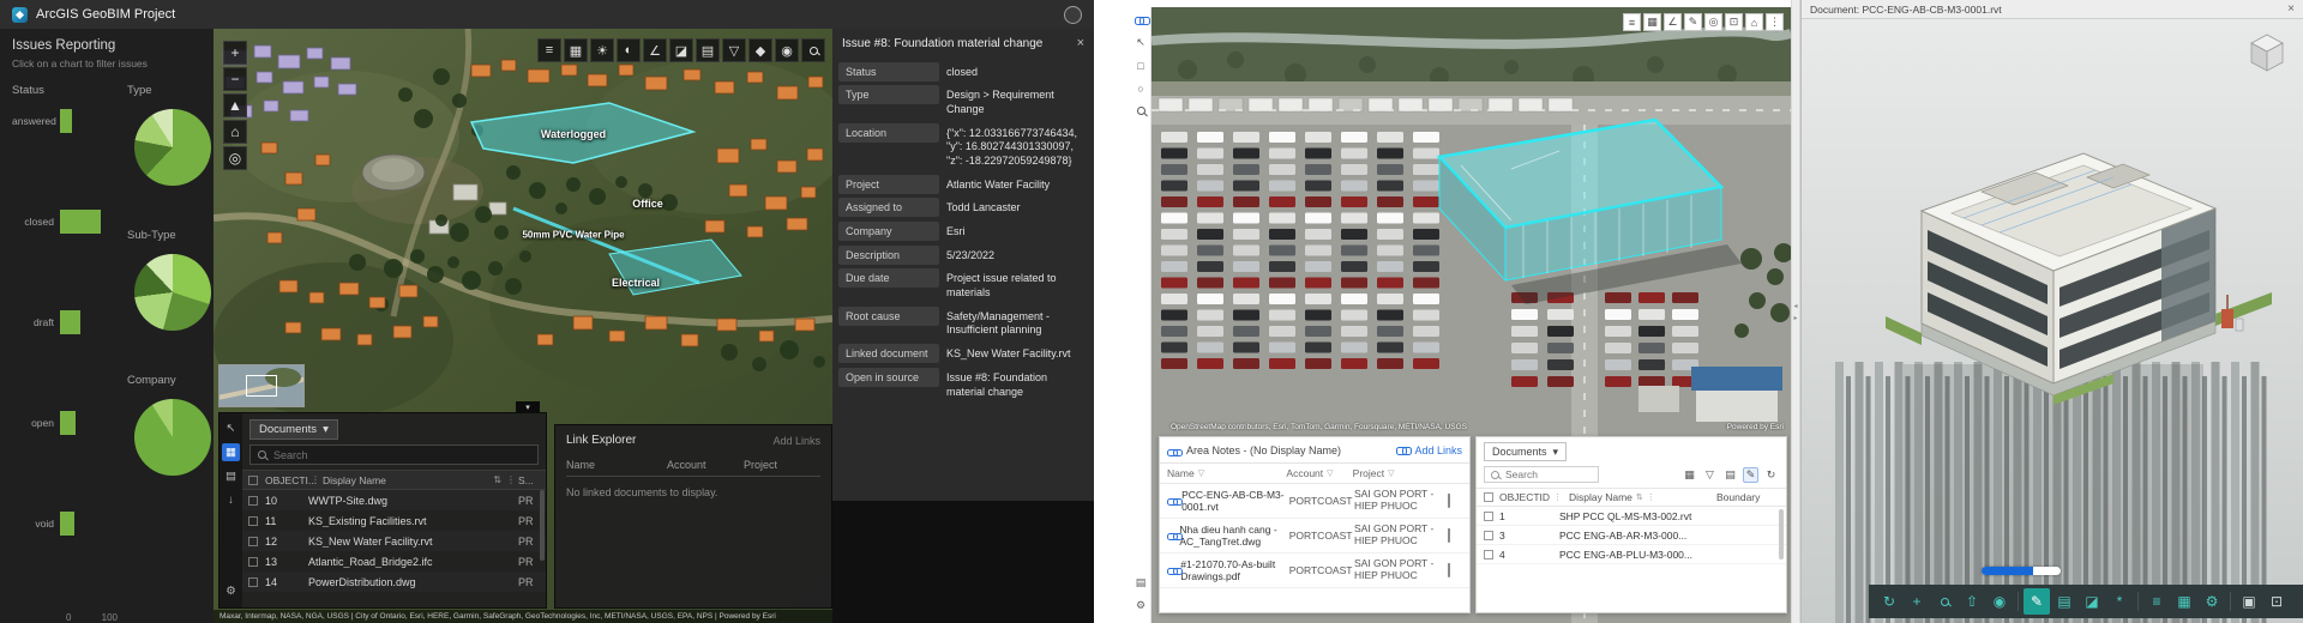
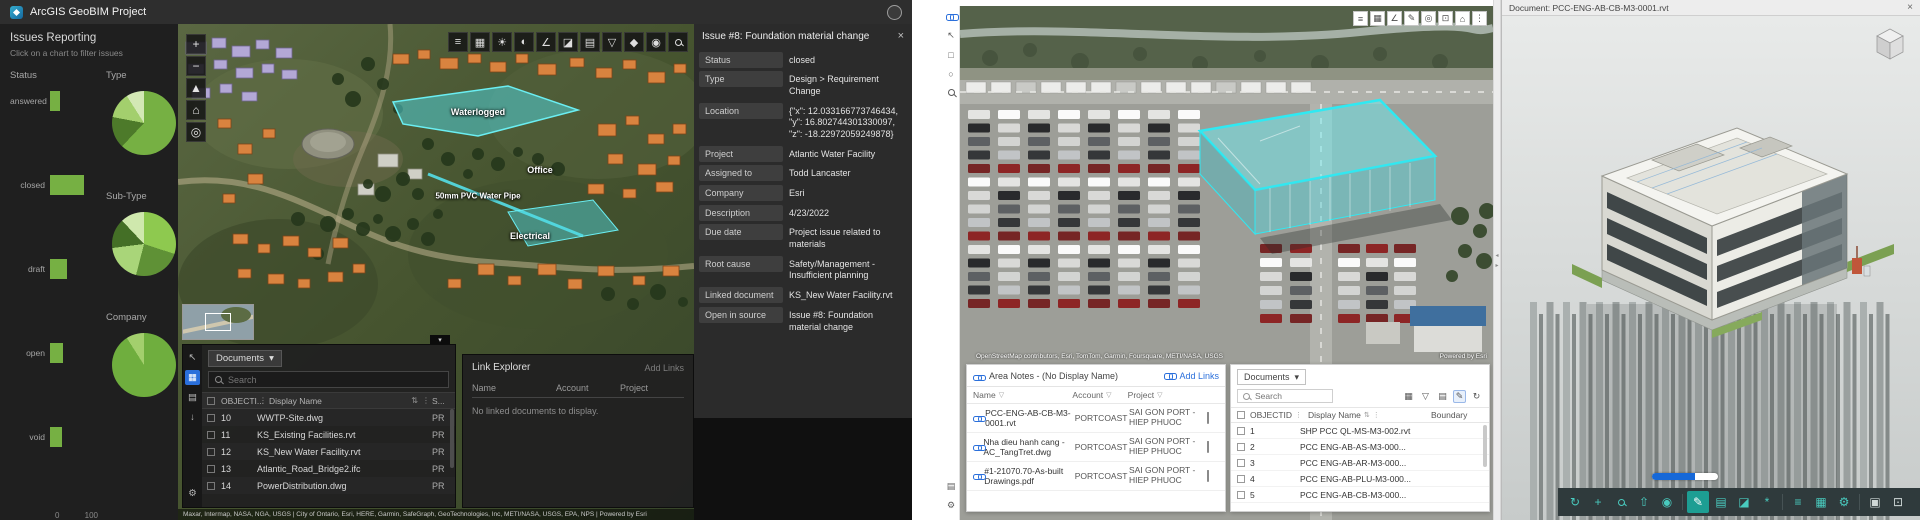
  ArcGIS GeoBIM Project
  Issues Reporting
  Click on a chart to filter issues
  Status
  answered
  closed
  draft
  open
  void
  0
  100
  Type
  Sub-Type
  Company
  Waterlogged
  Office
  50mm PVC Water Pipe
  Electrical
  ≡
  ▦
  ☀
  ◐
  ∠
  ◪
  ▤
  ▽
  ◆
  ◉
  +
  −
  ▲
  ⌂
  ◎
  ↖
  ▦
  ▤
  ↓
  ⚙
  Documents
  ▾
  Search
  OBJECTI
  ⋮
  Display Name
  ⇅
  ⋮
  S...
  10
  WWTP-Site.dwg
  PR
  11
  KS_Existing Facilities.rvt
  PR
  12
  KS_New Water Facility.rvt
  PR
  13
  Atlantic_Road_Bridge2.ifc
  PR
  14
  PowerDistribution.dwg
  PR
  Link Explorer
  Add Links
  Name
  Account
  Project
  No linked documents to display.
  Issue #8: Foundation material change
  ×
  Status
  closed
  Type
  Design > Requirement Change
  Location
  {"x": 12.033166773746434, "y": 16.802744301330097, "z": -18.22972059249878}
  Project
  Atlantic Water Facility
  Assigned to
  Todd Lancaster
  Company
  Esri
  Description
- 5/23/2022
+ 4/23/2022
  Due date
  Project issue related to materials
  Root cause
  Safety/Management - Insufficient planning
  Linked document
  KS_New Water Facility.rvt
  Open in source
  Issue #8: Foundation material change
  ↖
  □
  ○
  ▤
  ⚙
  ≡
  ▦
  ∠
  ✎
  ◎
  ⊡
  ⌂
  ⋮
  Area Notes - (No Display Name)
  Add Links
  Name
  Account
  Project
  PCC-ENG-AB-CB-M3-0001.rvt
  PORTCOAST
  SAI GON PORT - HIEP PHUOC
  Nha dieu hanh cang - AC_TangTret.dwg
  PORTCOAST
  SAI GON PORT - HIEP PHUOC
  #1-21070.70-As-built Drawings.pdf
  PORTCOAST
  SAI GON PORT - HIEP PHUOC
  Documents
  ▾
  Search
  ▦
  ▽
  ▤
  ✎
  ↻
  OBJECTID
  Display Name
  Boundary
  1
  SHP PCC QL-MS-M3-002.rvt
+ 2
+ PCC ENG-AB-AS-M3-000...
  3
  PCC ENG-AB-AR-M3-000...
  4
  PCC ENG-AB-PLU-M3-000...
+ 5
+ PCC ENG-AB-CB-M3-000...
  Document: PCC-ENG-AB-CB-M3-0001.rvt
  ×
  ↻
  +
  ⇧
  ◉
  ✎
  ▤
  ◪
  *
  ≡
  ▦
  ⚙
  ▣
  ⊡
